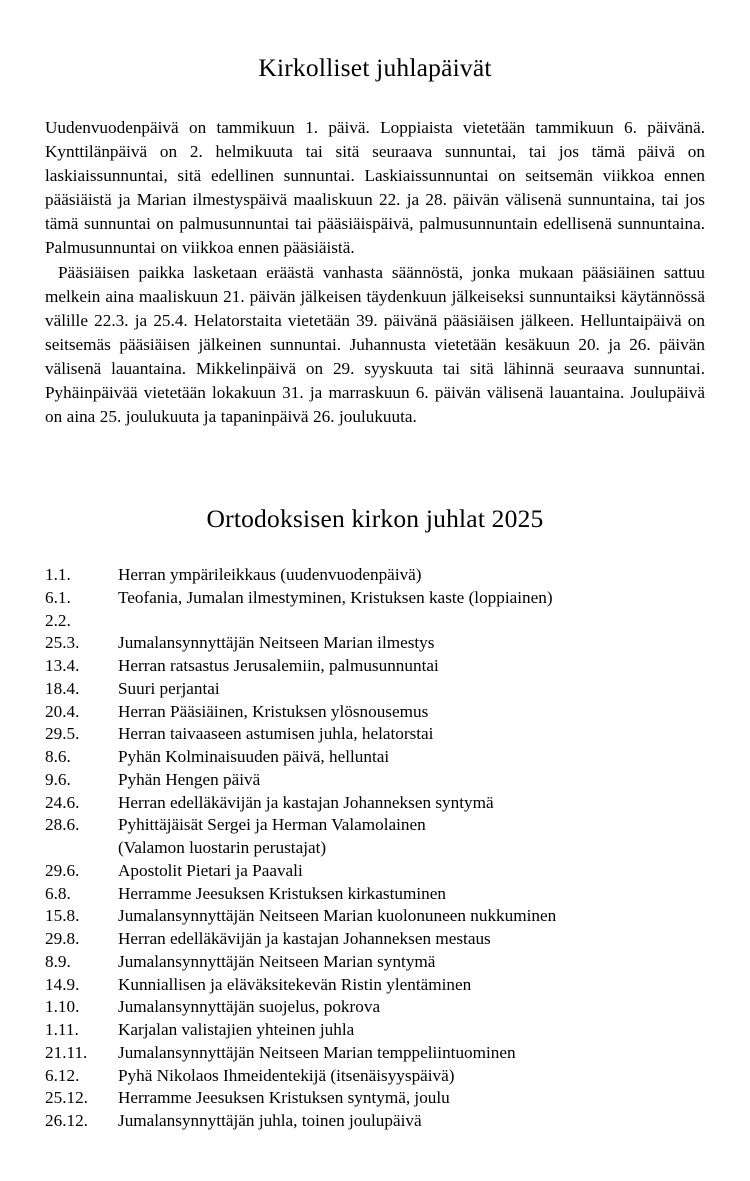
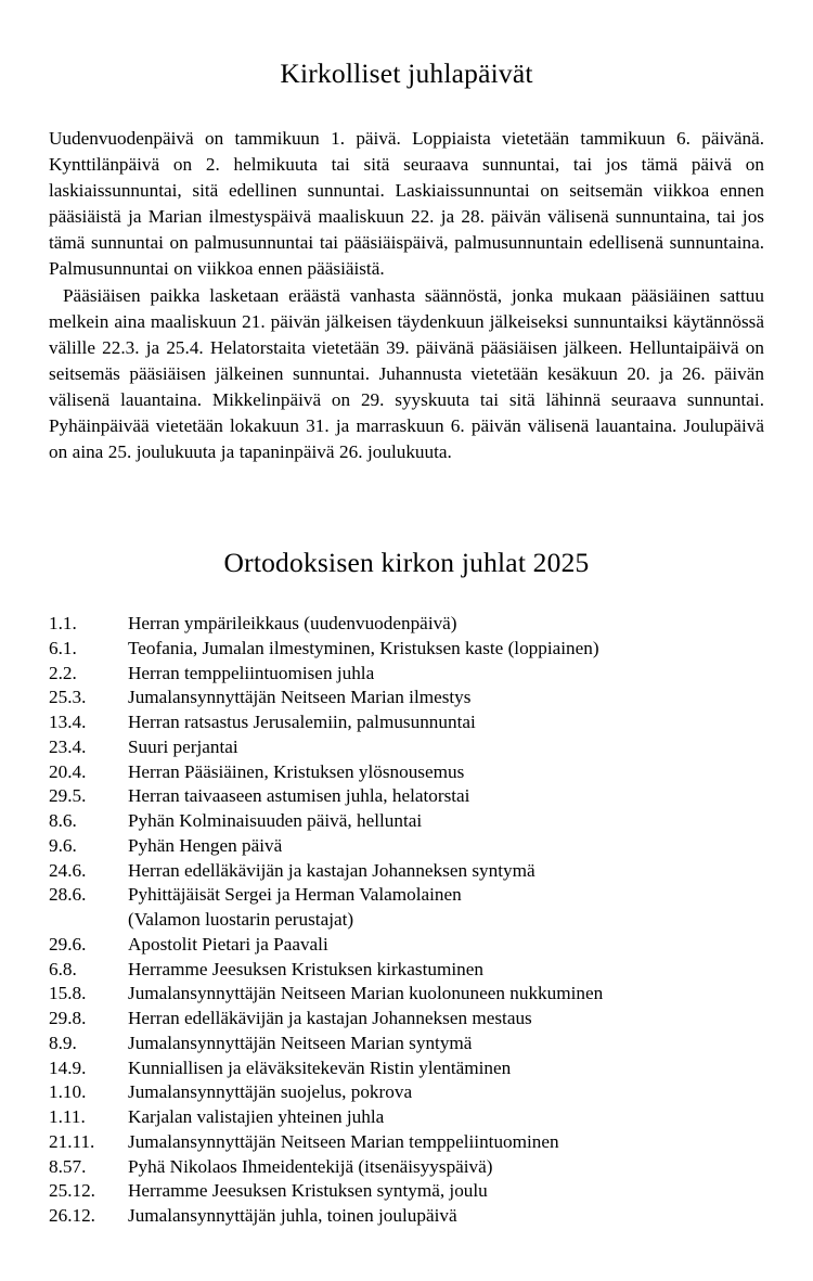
  Kirkolliset juhlapäivät
  Uudenvuodenpäivä on tammikuun 1. päivä. Loppiaista vietetään tammikuun 6. päivänä. Kynttilänpäivä on 2. helmikuuta tai sitä seuraava sunnuntai, tai jos tämä päivä on laskiaissunnuntai, sitä edellinen sunnuntai. Laskiaissunnuntai on seitsemän viikkoa ennen pääsiäistä ja Marian ilmestyspäivä maaliskuun 22. ja 28. päivän välisenä sunnuntaina, tai jos tämä sunnuntai on palmusunnuntai tai pääsiäispäivä, palmusunnuntain edellisenä sunnuntaina. Palmusunnuntai on viikkoa ennen pääsiäistä.
  Pääsiäisen paikka lasketaan eräästä vanhasta säännöstä, jonka mukaan pääsiäinen sattuu melkein aina maaliskuun 21. päivän jälkeisen täydenkuun jälkeiseksi sunnuntaiksi käytännössä välille 22.3. ja 25.4. Helatorstaita vietetään 39. päivänä pääsiäisen jälkeen. Helluntaipäivä on seitsemäs pääsiäisen jälkeinen sunnuntai. Juhannusta vietetään kesäkuun 20. ja 26. päivän välisenä lauantaina. Mikkelinpäivä on 29. syyskuuta tai sitä lähinnä seuraava sunnuntai. Pyhäinpäivää vietetään lokakuun 31. ja marraskuun 6. päivän välisenä lauantaina. Joulupäivä on aina 25. joulukuuta ja tapaninpäivä 26. joulukuuta.
  Ortodoksisen kirkon juhlat 2025
  1.1.
  Herran ympärileikkaus (uudenvuodenpäivä)
  6.1.
  Teofania, Jumalan ilmestyminen, Kristuksen kaste (loppiainen)
  2.2.
+ Herran temppeliintuomisen juhla
  25.3.
  Jumalansynnyttäjän Neitseen Marian ilmestys
  13.4.
  Herran ratsastus Jerusalemiin, palmusunnuntai
- 18.4.
+ 23.4.
  Suuri perjantai
  20.4.
  Herran Pääsiäinen, Kristuksen ylösnousemus
  29.5.
  Herran taivaaseen astumisen juhla, helatorstai
  8.6.
  Pyhän Kolminaisuuden päivä, helluntai
  9.6.
  Pyhän Hengen päivä
  24.6.
  Herran edelläkävijän ja kastajan Johanneksen syntymä
  28.6.
  Pyhittäjäisät Sergei ja Herman Valamolainen
  (Valamon luostarin perustajat)
  29.6.
  Apostolit Pietari ja Paavali
  6.8.
  Herramme Jeesuksen Kristuksen kirkastuminen
  15.8.
  Jumalansynnyttäjän Neitseen Marian kuolonuneen nukkuminen
  29.8.
  Herran edelläkävijän ja kastajan Johanneksen mestaus
  8.9.
  Jumalansynnyttäjän Neitseen Marian syntymä
  14.9.
  Kunniallisen ja eläväksitekevän Ristin ylentäminen
  1.10.
  Jumalansynnyttäjän suojelus, pokrova
  1.11.
  Karjalan valistajien yhteinen juhla
  21.11.
  Jumalansynnyttäjän Neitseen Marian temppeliintuominen
- 6.12.
+ 8.57.
  Pyhä Nikolaos Ihmeidentekijä (itsenäisyyspäivä)
  25.12.
  Herramme Jeesuksen Kristuksen syntymä, joulu
  26.12.
  Jumalansynnyttäjän juhla, toinen joulupäivä
